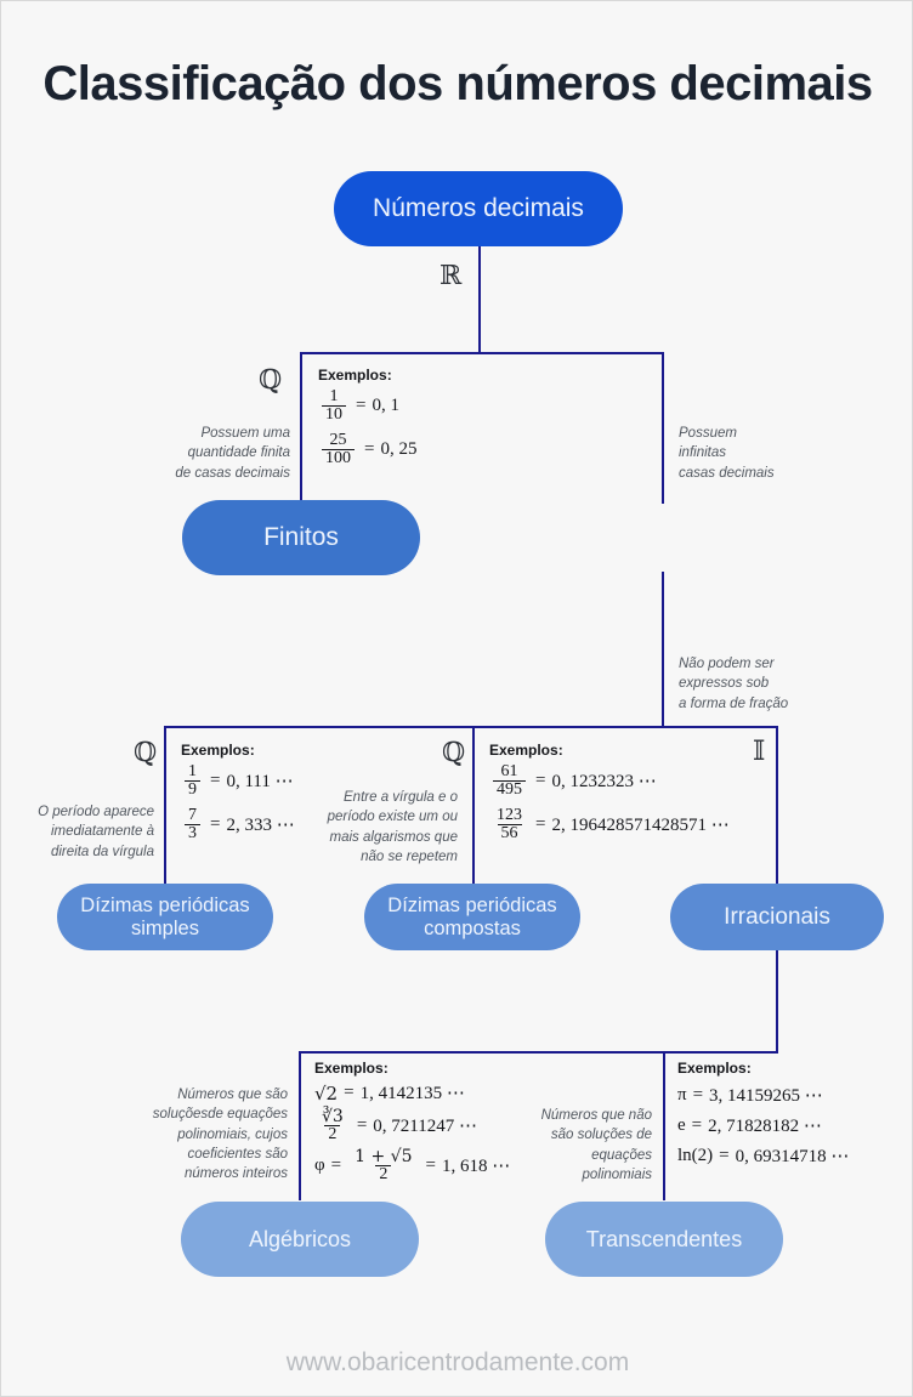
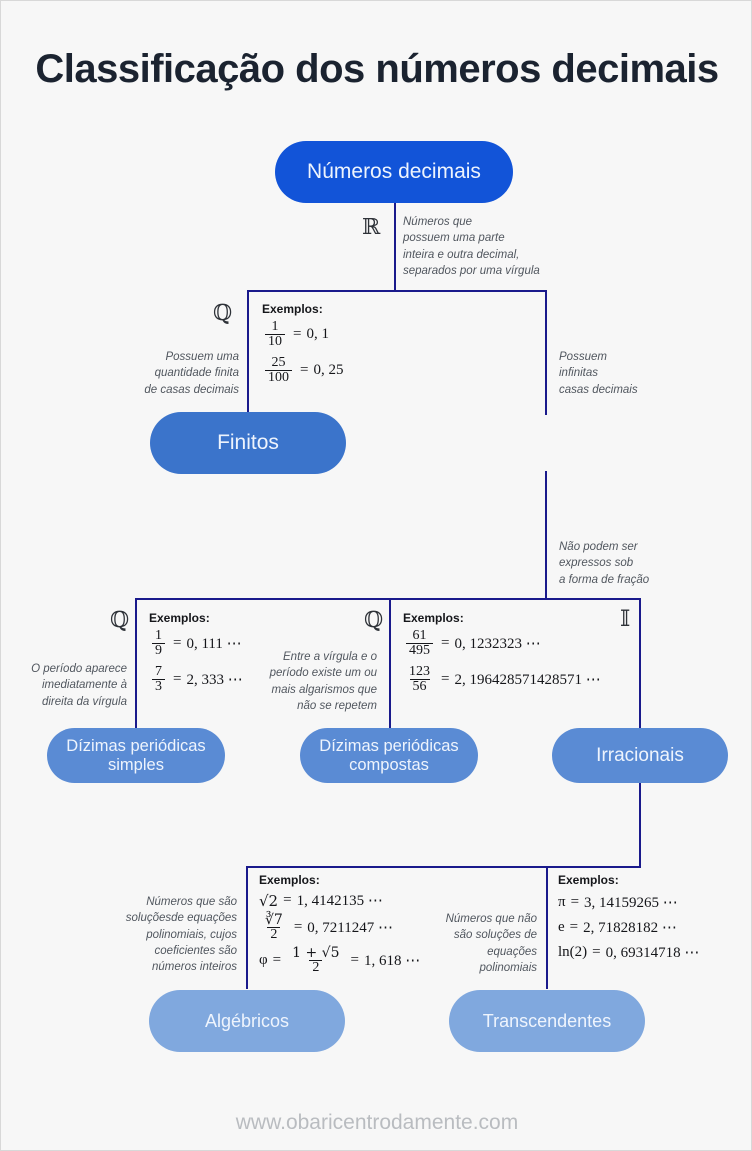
  Classificação dos números decimais
  Números decimais
  ℝ
+ Números que
+ possuem uma parte
+ inteira e outra decimal,
+ separados por uma vírgula
  ℚ
  Possuem uma
  quantidade finita
  de casas decimais
  Exemplos:
  1
  10
  =
  0, 1
  25
  100
  =
  0, 25
  Finitos
  Possuem
  infinitas
  casas decimais
  Não podem ser
  expressos sob
  a forma de fração
  ℚ
  O período aparece
  imediatamente à
  direita da vírgula
  Exemplos:
  1
  9
  =
  0, 111 ⋯
  7
  3
  =
  2, 333 ⋯
  Dízimas periódicas
  simples
  ℚ
  Entre a vírgula e o
  período existe um ou
  mais algarismos que
  não se repetem
  Exemplos:
  61
  495
  =
  0, 1232323 ⋯
  123
  56
  =
  2, 196428571428571 ⋯
  Dízimas periódicas
  compostas
  𝕀
  Irracionais
  Números que são
  soluçõesde equações
  polinomiais, cujos
  coeficientes são
  números inteiros
  Exemplos:
  √2
  =
  1, 4142135 ⋯
- ∛3
+ ∛7
  2
  =
  0, 7211247 ⋯
  φ
  =
  1 + √5
  2
  =
  1, 618 ⋯
  Algébricos
  Números que não
  são soluções de
  equações
  polinomiais
  Exemplos:
  π
  =
  3, 14159265 ⋯
  e
  =
  2, 71828182 ⋯
  ln(2)
  =
  0, 69314718 ⋯
  Transcendentes
  www.obaricentrodamente.com
